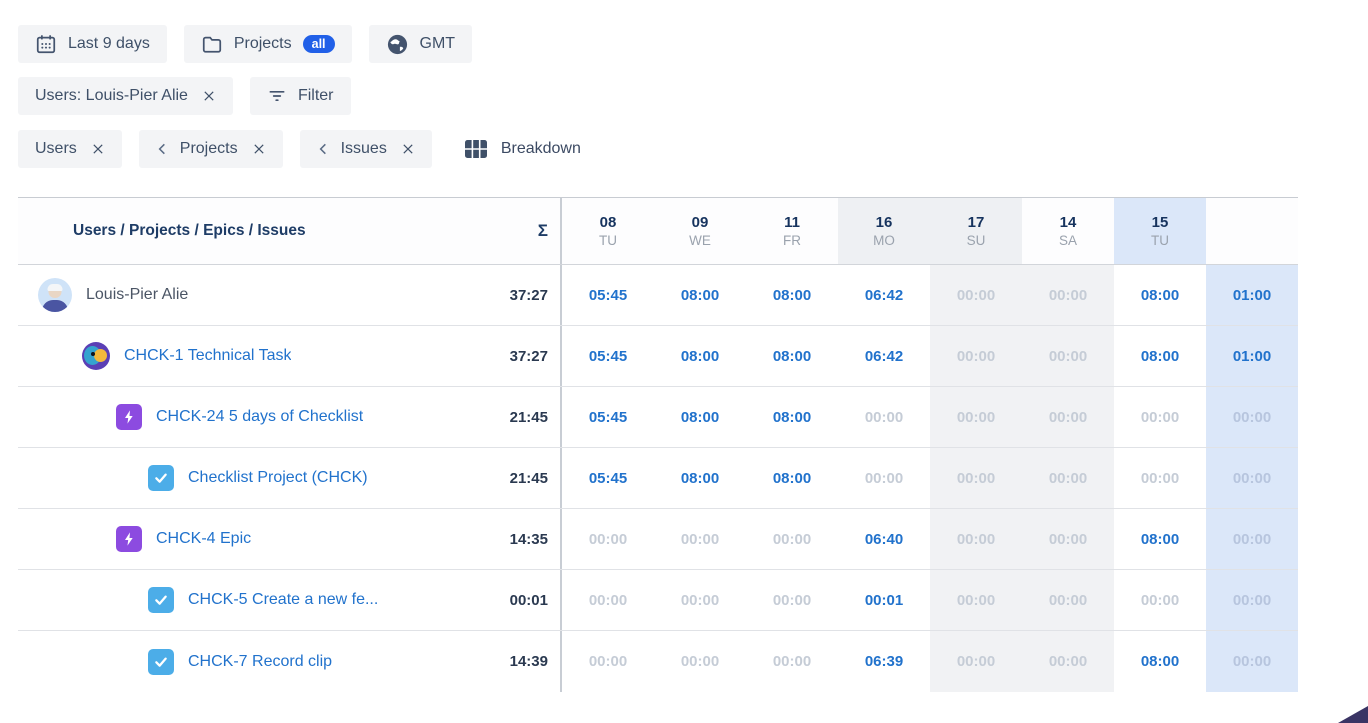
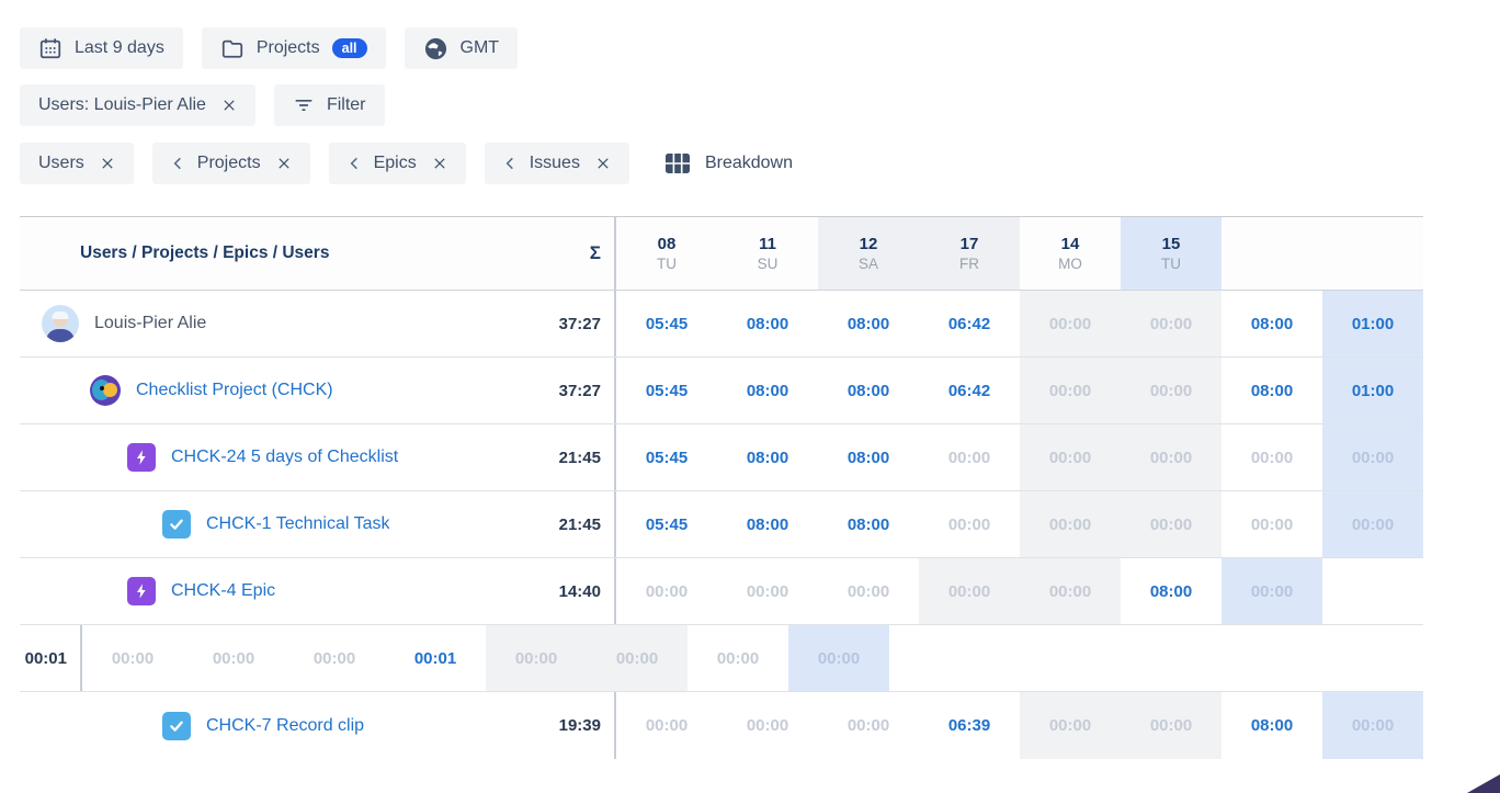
  Last 9 days
  Projects
  all
  GMT
  Users: Louis-Pier Alie
  Filter
  Users
  Projects
+ Epics
  Issues
  Breakdown
- Users / Projects / Epics / Issues
+ Users / Projects / Epics / Users
  Σ
  08
  TU
- 09
- WE
  11
- FR
+ SU
- 16
+ 12
- MO
+ SA
  17
- SU
+ FR
  14
- SA
+ MO
  15
  TU
  Louis-Pier Alie
  37:27
  05:45
  08:00
  08:00
  06:42
  00:00
  00:00
  08:00
  01:00
- CHCK-1 Technical Task
+ Checklist Project (CHCK)
  37:27
  05:45
  08:00
  08:00
  06:42
  00:00
  00:00
  08:00
  01:00
  CHCK-24 5 days of Checklist
  21:45
  05:45
  08:00
  08:00
  00:00
  00:00
  00:00
  00:00
  00:00
- Checklist Project (CHCK)
+ CHCK-1 Technical Task
  21:45
  05:45
  08:00
  08:00
  00:00
  00:00
  00:00
  00:00
  00:00
  CHCK-4 Epic
- 14:35
+ 14:40
  00:00
  00:00
  00:00
- 06:40
  00:00
  00:00
  08:00
  00:00
- CHCK-5 Create a new fe...
  00:01
  00:00
  00:00
  00:00
  00:01
  00:00
  00:00
  00:00
  00:00
  CHCK-7 Record clip
- 14:39
+ 19:39
  00:00
  00:00
  00:00
  06:39
  00:00
  00:00
  08:00
  00:00
